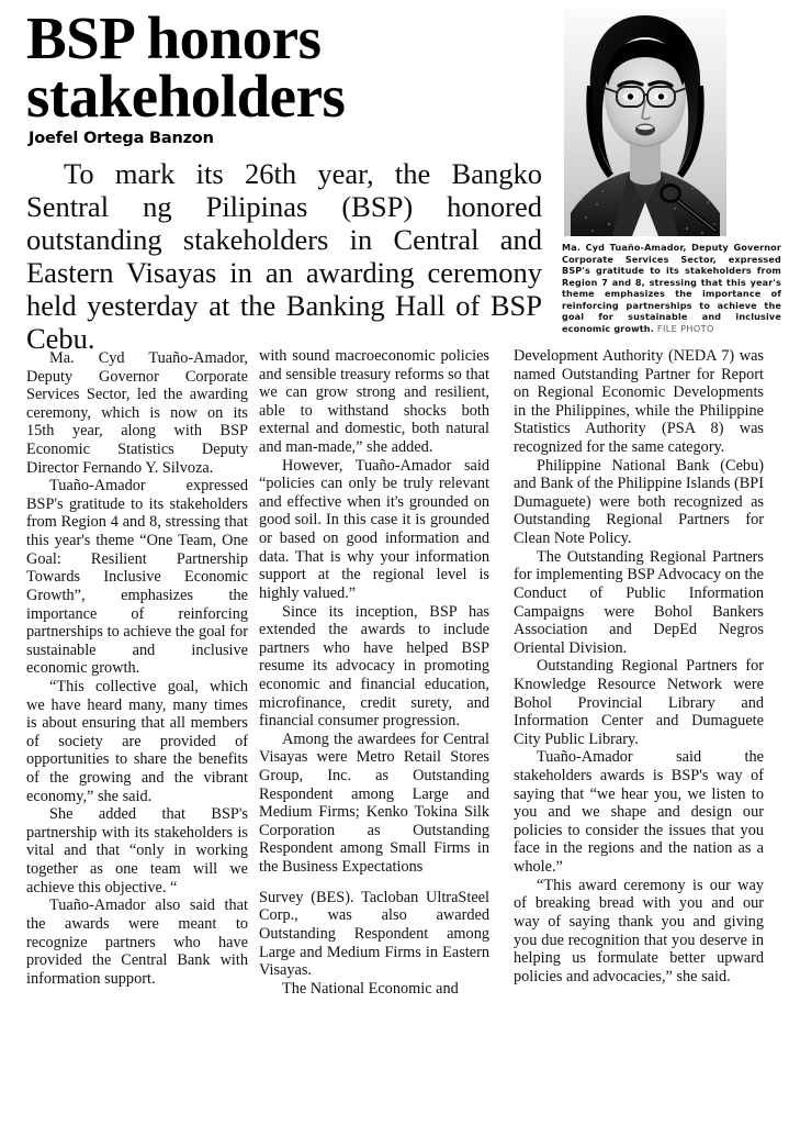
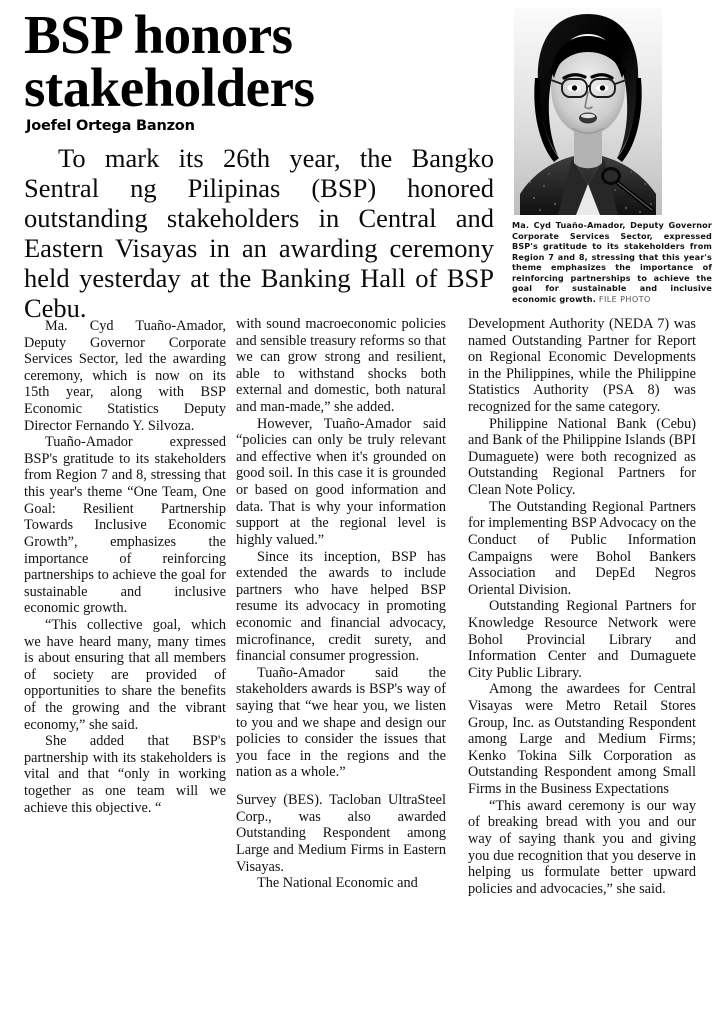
  BSP honors
  stakeholders
  Joefel Ortega Banzon
  To mark its 26th year, the Bangko Sentral ng Pilipinas (BSP) honored outstanding stakeholders in Central and Eastern Visayas in an awarding ceremony held yesterday at the Banking Hall of BSP Cebu.
  Ma. Cyd Tuaño-Amador, Deputy Governor Corporate Services Sector, expressed BSP's gratitude to its stakeholders from Region 7 and 8, stressing that this year's theme emphasizes the importance of reinforcing partnerships to achieve the goal for sustainable and inclusive economic growth. FILE PHOTO
  Ma. Cyd Tuaño-Amador, Deputy Governor Corporate Services Sector, led the awarding ceremony, which is now on its 15th year, along with BSP Economic Statistics Deputy Director Fernando Y. Silvoza.
- Tuaño-Amador expressed BSP's gratitude to its stakeholders from Region 4 and 8, stressing that this year's theme “One Team, One Goal: Resilient Partnership Towards Inclusive Economic Growth”, emphasizes the importance of reinforcing partnerships to achieve the goal for sustainable and inclusive economic growth.
+ Tuaño-Amador expressed BSP's gratitude to its stakeholders from Region 7 and 8, stressing that this year's theme “One Team, One Goal: Resilient Partnership Towards Inclusive Economic Growth”, emphasizes the importance of reinforcing partnerships to achieve the goal for sustainable and inclusive economic growth.
  “This collective goal, which we have heard many, many times is about ensuring that all members of society are provided of opportunities to share the benefits of the growing and the vibrant economy,” she said.
  She added that BSP's partnership with its stakeholders is vital and that “only in working together as one team will we achieve this objective. “
- Tuaño-Amador also said that the awards were meant to recognize partners who have provided the Central Bank with information support.
  with sound macroeconomic policies and sensible treasury reforms so that we can grow strong and resilient, able to withstand shocks both external and domestic, both natural and man-made,” she added.
  However, Tuaño-Amador said “policies can only be truly relevant and effective when it's grounded on good soil. In this case it is grounded or based on good information and data. That is why your information support at the regional level is highly valued.”
- Since its inception, BSP has extended the awards to include partners who have helped BSP resume its advocacy in promoting economic and financial education, microfinance, credit surety, and financial consumer progression.
+ Since its inception, BSP has extended the awards to include partners who have helped BSP resume its advocacy in promoting economic and financial advocacy, microfinance, credit surety, and financial consumer progression.
- Among the awardees for Central Visayas were Metro Retail Stores Group, Inc. as Outstanding Respondent among Large and Medium Firms; Kenko Tokina Silk Corporation as Outstanding Respondent among Small Firms in the Business Expectations
+ Tuaño-Amador said the stakeholders awards is BSP's way of saying that “we hear you, we listen to you and we shape and design our policies to consider the issues that you face in the regions and the nation as a whole.”
  Survey (BES). Tacloban UltraSteel Corp., was also awarded Outstanding Respondent among Large and Medium Firms in Eastern Visayas.
  The National Economic and
  Development Authority (NEDA 7) was named Outstanding Partner for Report on Regional Economic Developments in the Philippines, while the Philippine Statistics Authority (PSA 8) was recognized for the same category.
  Philippine National Bank (Cebu) and Bank of the Philippine Islands (BPI Dumaguete) were both recognized as Outstanding Regional Partners for Clean Note Policy.
  The Outstanding Regional Partners for implementing BSP Advocacy on the Conduct of Public Information Campaigns were Bohol Bankers Association and DepEd Negros Oriental Division.
  Outstanding Regional Partners for Knowledge Resource Network were Bohol Provincial Library and Information Center and Dumaguete City Public Library.
- Tuaño-Amador said the stakeholders awards is BSP's way of saying that “we hear you, we listen to you and we shape and design our policies to consider the issues that you face in the regions and the nation as a whole.”
+ Among the awardees for Central Visayas were Metro Retail Stores Group, Inc. as Outstanding Respondent among Large and Medium Firms; Kenko Tokina Silk Corporation as Outstanding Respondent among Small Firms in the Business Expectations
  “This award ceremony is our way of breaking bread with you and our way of saying thank you and giving you due recognition that you deserve in helping us formulate better upward policies and advocacies,” she said.
